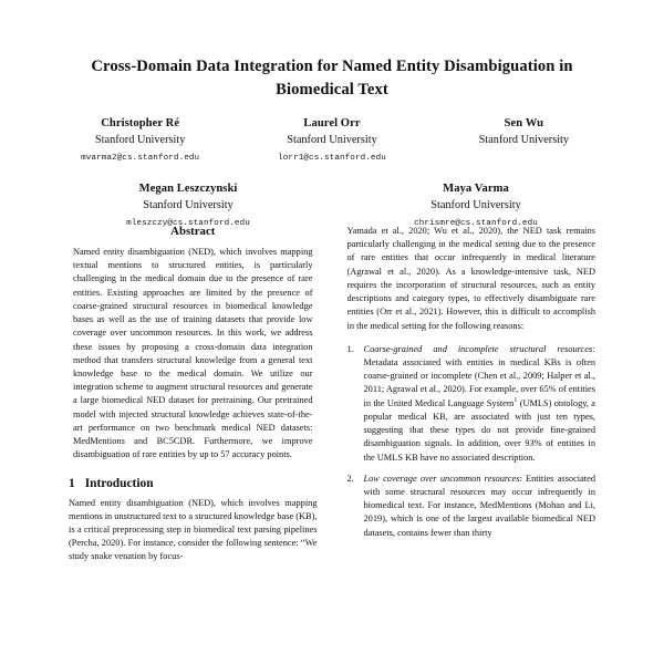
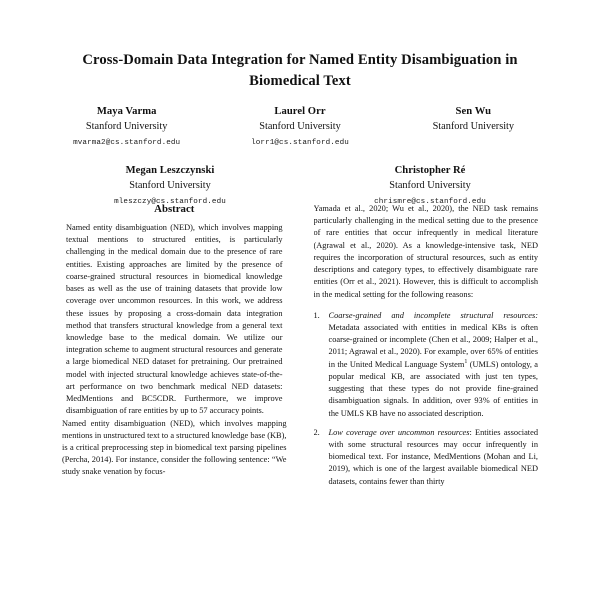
  Cross-Domain Data Integration for Named Entity Disambiguation in Biomedical Text
- Christopher Ré
+ Maya Varma
  Stanford University
  mvarma2@cs.stanford.edu
  Laurel Orr
  Stanford University
  lorr1@cs.stanford.edu
  Sen Wu
  Stanford University
  Megan Leszczynski
  Stanford University
  mleszczy@cs.stanford.edu
- Maya Varma
+ Christopher Ré
  Stanford University
  chrismre@cs.stanford.edu
  Abstract
  Named entity disambiguation (NED), which involves mapping textual mentions to structured entities, is particularly challenging in the medical domain due to the presence of rare entities. Existing approaches are limited by the presence of coarse-grained structural resources in biomedical knowledge bases as well as the use of training datasets that provide low coverage over uncommon resources. In this work, we address these issues by proposing a cross-domain data integration method that transfers structural knowledge from a general text knowledge base to the medical domain. We utilize our integration scheme to augment structural resources and generate a large biomedical NED dataset for pretraining. Our pretrained model with injected structural knowledge achieves state-of-the-art performance on two benchmark medical NED datasets: MedMentions and BC5CDR. Furthermore, we improve disambiguation of rare entities by up to 57 accuracy points.
- 1
- Introduction
- Named entity disambiguation (NED), which involves mapping mentions in unstructured text to a structured knowledge base (KB), is a critical preprocessing step in biomedical text parsing pipelines (Percha, 2020). For instance, consider the following sentence: “We study snake venation by focus-
+ Named entity disambiguation (NED), which involves mapping mentions in unstructured text to a structured knowledge base (KB), is a critical preprocessing step in biomedical text parsing pipelines (Percha, 2014). For instance, consider the following sentence: “We study snake venation by focus-
  Yamada et al., 2020; Wu et al., 2020), the NED task remains particularly challenging in the medical setting due to the presence of rare entities that occur infrequently in medical literature (Agrawal et al., 2020). As a knowledge-intensive task, NED requires the incorporation of structural resources, such as entity descriptions and category types, to effectively disambiguate rare entities (Orr et al., 2021). However, this is difficult to accomplish in the medical setting for the following reasons:
  1.
  Coarse-grained and incomplete structural resources: Metadata associated with entities in medical KBs is often coarse-grained or incomplete (Chen et al., 2009; Halper et al., 2011; Agrawal et al., 2020). For example, over 65% of entities in the United Medical Language System (UMLS) ontology, a popular medical KB, are associated with just ten types, suggesting that these types do not provide fine-grained disambiguation signals. In addition, over 93% of entities in the UMLS KB have no associated description.
  2.
  Low coverage over uncommon resources: Entities associated with some structural resources may occur infrequently in biomedical text. For instance, MedMentions (Mohan and Li, 2019), which is one of the largest available biomedical NED datasets, contains fewer than thirty
